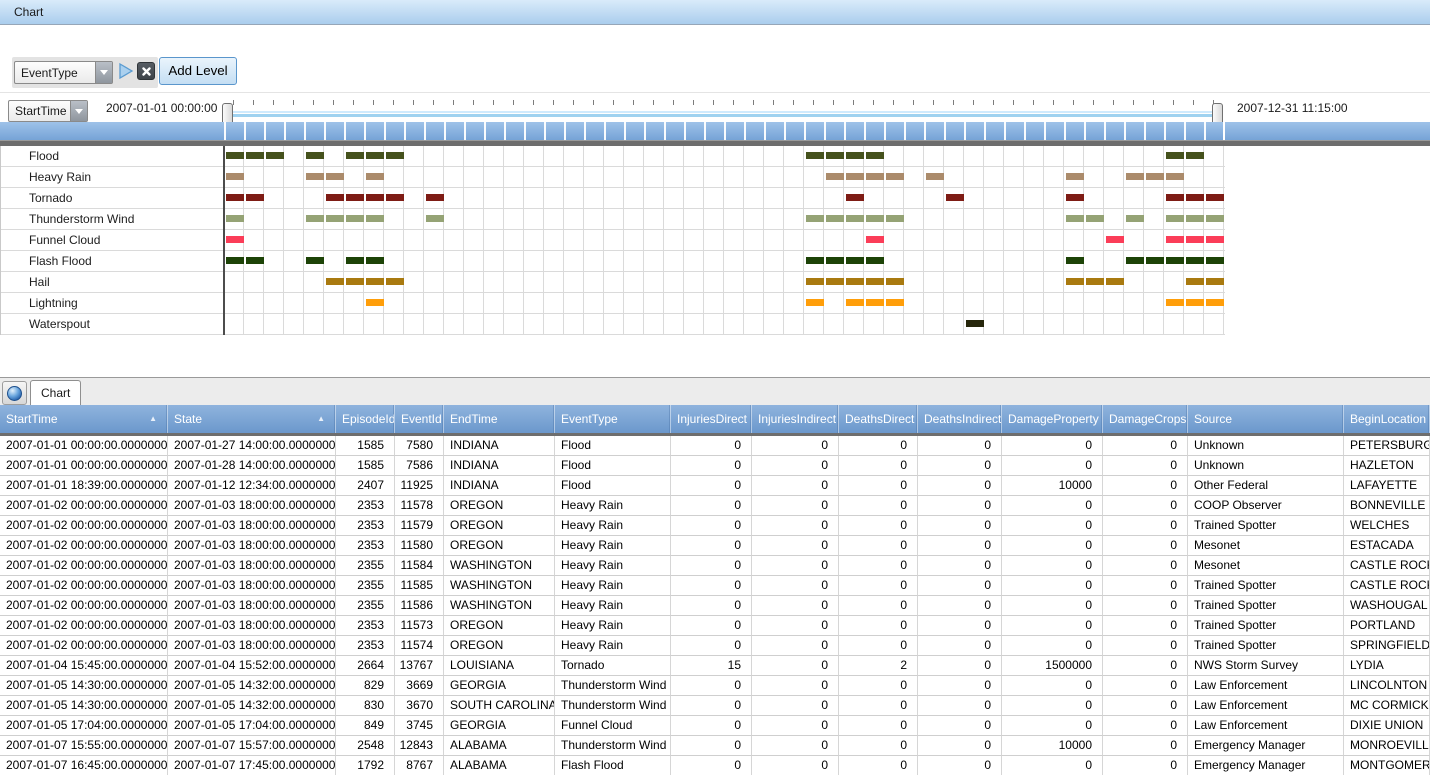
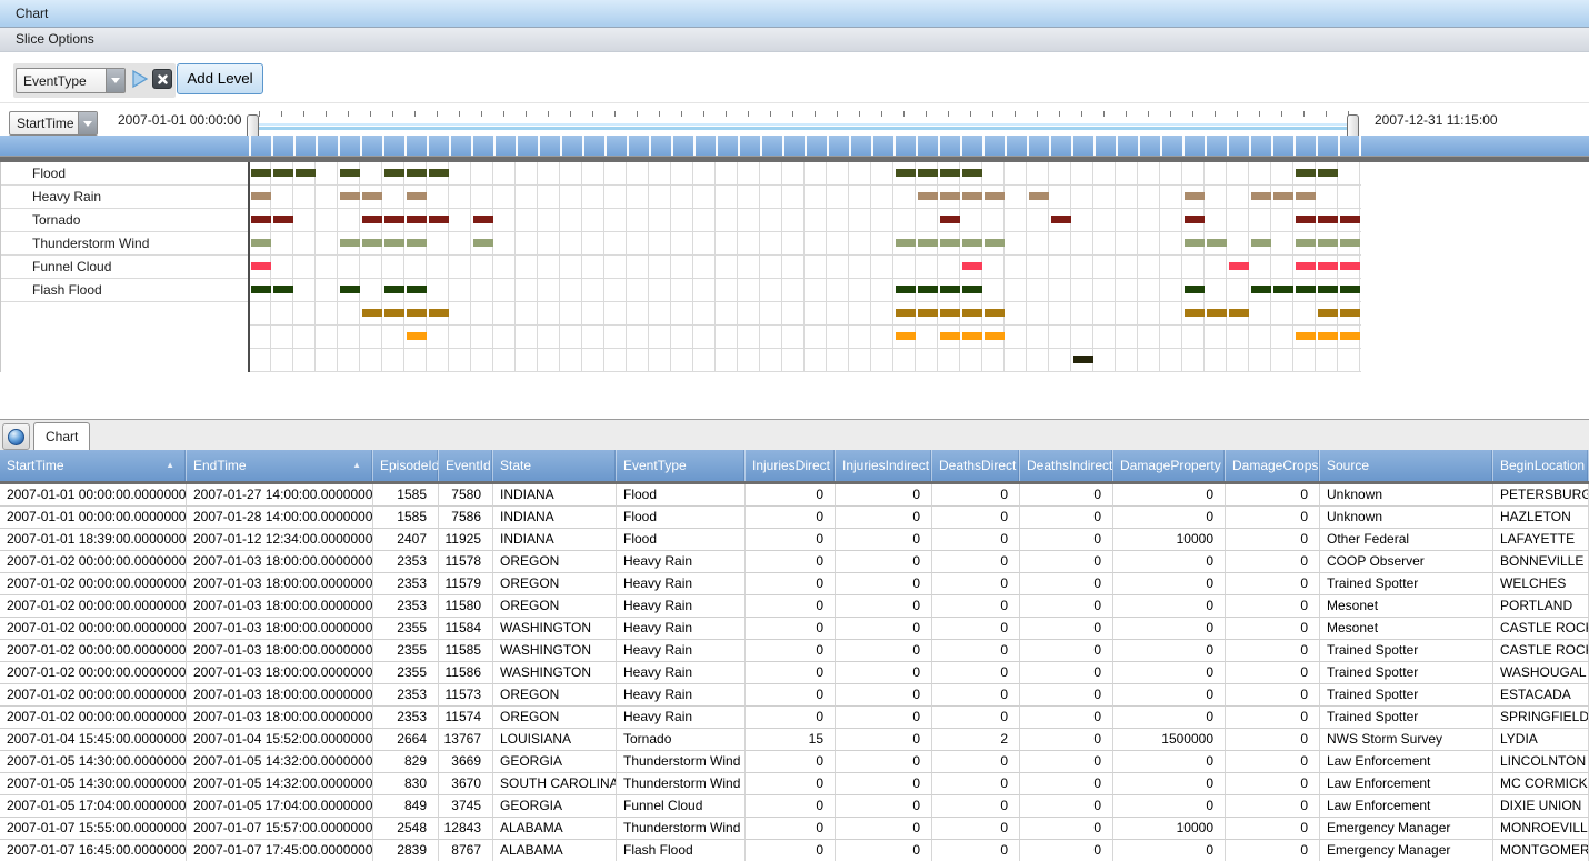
  Chart
+ Slice Options
  EventType
  Add Level
  StartTime
  2007-01-01 00:00:00
  2007-12-31 11:15:00
  Flood
  Heavy Rain
  Tornado
  Thunderstorm Wind
  Funnel Cloud
  Flash Flood
- Hail
- Lightning
- Waterspout
  Chart
  StartTime
  ▲
- State
+ EndTime
  ▲
  EpisodeId
  EventId
- EndTime
+ State
  EventType
  InjuriesDirect
  InjuriesIndirect
  DeathsDirect
  DeathsIndirect
  DamageProperty
  DamageCrops
  Source
  BeginLocation
  2007-01-01 00:00:00.0000000
  2007-01-27 14:00:00.0000000
  1585
  7580
  INDIANA
  Flood
  0
  0
  0
  0
  0
  0
  Unknown
  PETERSBURG
  2007-01-01 00:00:00.0000000
  2007-01-28 14:00:00.0000000
  1585
  7586
  INDIANA
  Flood
  0
  0
  0
  0
  0
  0
  Unknown
  HAZLETON
  2007-01-01 18:39:00.0000000
  2007-01-12 12:34:00.0000000
  2407
  11925
  INDIANA
  Flood
  0
  0
  0
  0
  10000
  0
  Other Federal
  LAFAYETTE
  2007-01-02 00:00:00.0000000
  2007-01-03 18:00:00.0000000
  2353
  11578
  OREGON
  Heavy Rain
  0
  0
  0
  0
  0
  0
  COOP Observer
  BONNEVILLE
  2007-01-02 00:00:00.0000000
  2007-01-03 18:00:00.0000000
  2353
  11579
  OREGON
  Heavy Rain
  0
  0
  0
  0
  0
  0
  Trained Spotter
  WELCHES
  2007-01-02 00:00:00.0000000
  2007-01-03 18:00:00.0000000
  2353
  11580
  OREGON
  Heavy Rain
  0
  0
  0
  0
  0
  0
  Mesonet
- ESTACADA
+ PORTLAND
  2007-01-02 00:00:00.0000000
  2007-01-03 18:00:00.0000000
  2355
  11584
  WASHINGTON
  Heavy Rain
  0
  0
  0
  0
  0
  0
  Mesonet
  CASTLE ROC
  2007-01-02 00:00:00.0000000
  2007-01-03 18:00:00.0000000
  2355
  11585
  WASHINGTON
  Heavy Rain
  0
  0
  0
  0
  0
  0
  Trained Spotter
  CASTLE ROC
  2007-01-02 00:00:00.0000000
  2007-01-03 18:00:00.0000000
  2355
  11586
  WASHINGTON
  Heavy Rain
  0
  0
  0
  0
  0
  0
  Trained Spotter
  WASHOUGAL
  2007-01-02 00:00:00.0000000
  2007-01-03 18:00:00.0000000
  2353
  11573
  OREGON
  Heavy Rain
  0
  0
  0
  0
  0
  0
  Trained Spotter
- PORTLAND
+ ESTACADA
  2007-01-02 00:00:00.0000000
  2007-01-03 18:00:00.0000000
  2353
  11574
  OREGON
  Heavy Rain
  0
  0
  0
  0
  0
  0
  Trained Spotter
  SPRINGFIELD
  2007-01-04 15:45:00.0000000
  2007-01-04 15:52:00.0000000
  2664
  13767
  LOUISIANA
  Tornado
  15
  0
  2
  0
  1500000
  0
  NWS Storm Survey
  LYDIA
  2007-01-05 14:30:00.0000000
  2007-01-05 14:32:00.0000000
  829
  3669
  GEORGIA
  Thunderstorm Wind
  0
  0
  0
  0
  0
  0
  Law Enforcement
  LINCOLNTON
  2007-01-05 14:30:00.0000000
  2007-01-05 14:32:00.0000000
  830
  3670
  SOUTH CAROLINA
  Thunderstorm Wind
  0
  0
  0
  0
  0
  0
  Law Enforcement
  MC CORMICK
  2007-01-05 17:04:00.0000000
  2007-01-05 17:04:00.0000000
  849
  3745
  GEORGIA
  Funnel Cloud
  0
  0
  0
  0
  0
  0
  Law Enforcement
  DIXIE UNION
  2007-01-07 15:55:00.0000000
  2007-01-07 15:57:00.0000000
  2548
  12843
  ALABAMA
  Thunderstorm Wind
  0
  0
  0
  0
  10000
  0
  Emergency Manager
  MONROEVILL
  2007-01-07 16:45:00.0000000
  2007-01-07 17:45:00.0000000
- 1792
+ 2839
  8767
  ALABAMA
  Flash Flood
  0
  0
  0
  0
  0
  0
  Emergency Manager
  MONTGOMER
